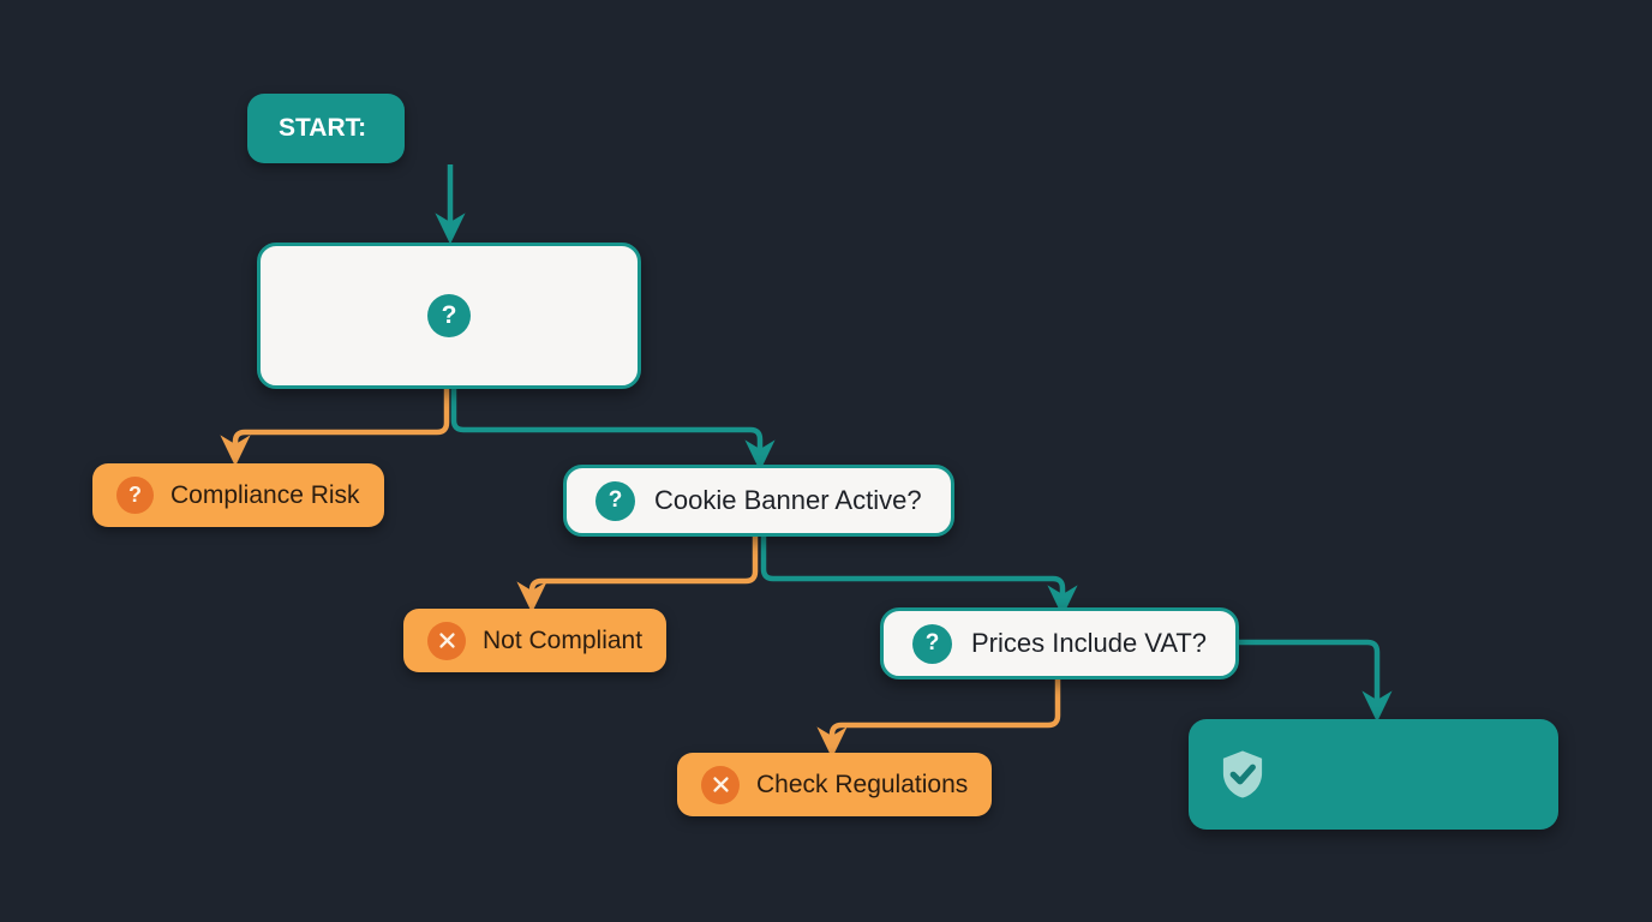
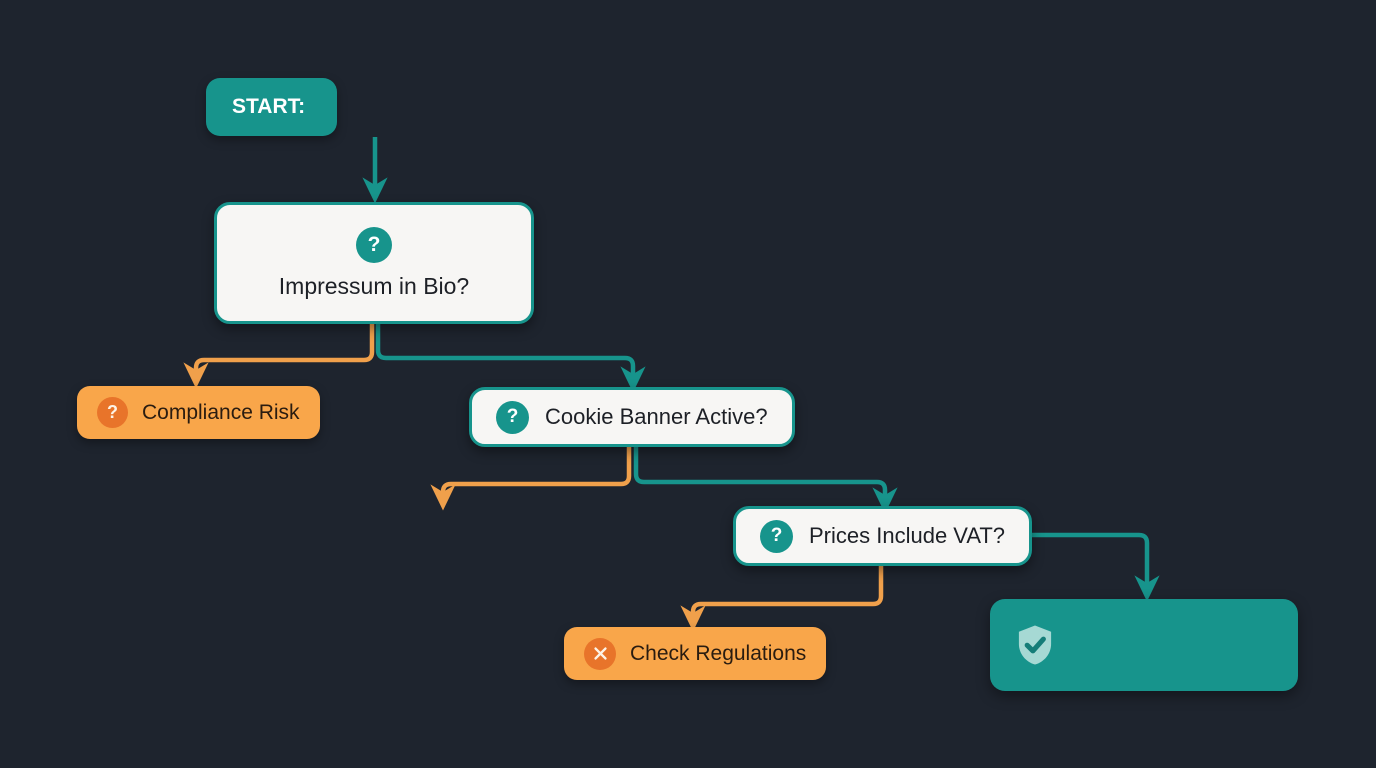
  START:
  ?
+ Impressum in Bio?
  ?
  Compliance Risk
  ?
  Cookie Banner Active?
- Not Compliant
  ?
  Prices Include VAT?
  Check Regulations
